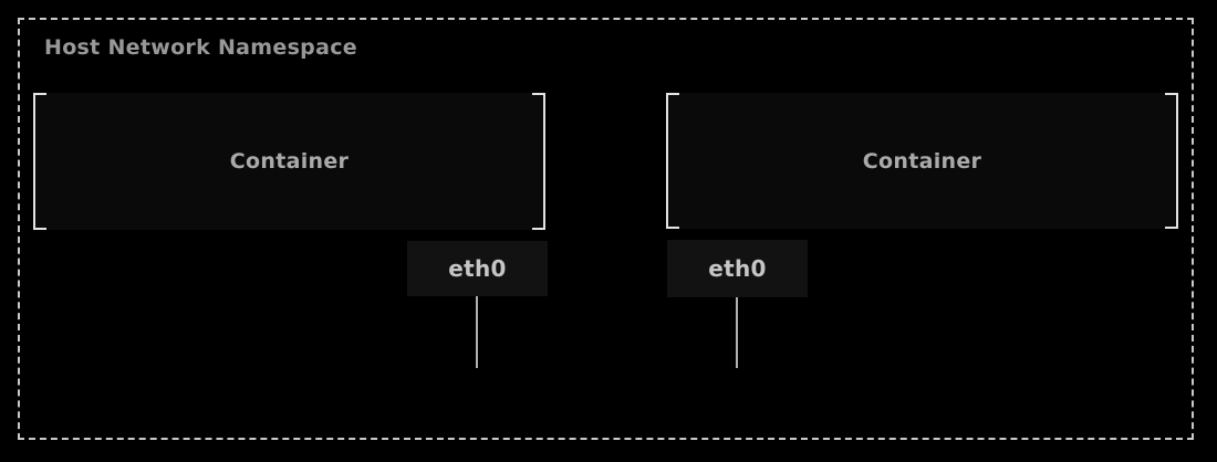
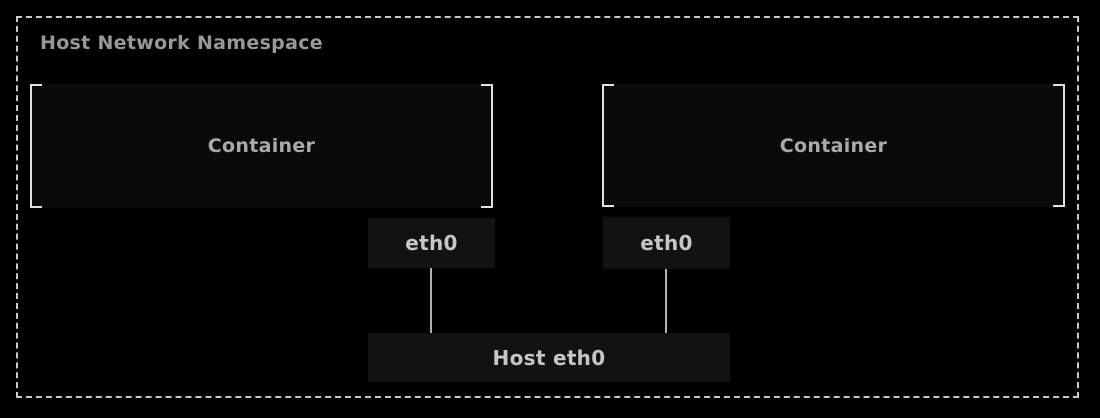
  Host Network Namespace
  Container
  Container
  eth0
  eth0
+ Host eth0
